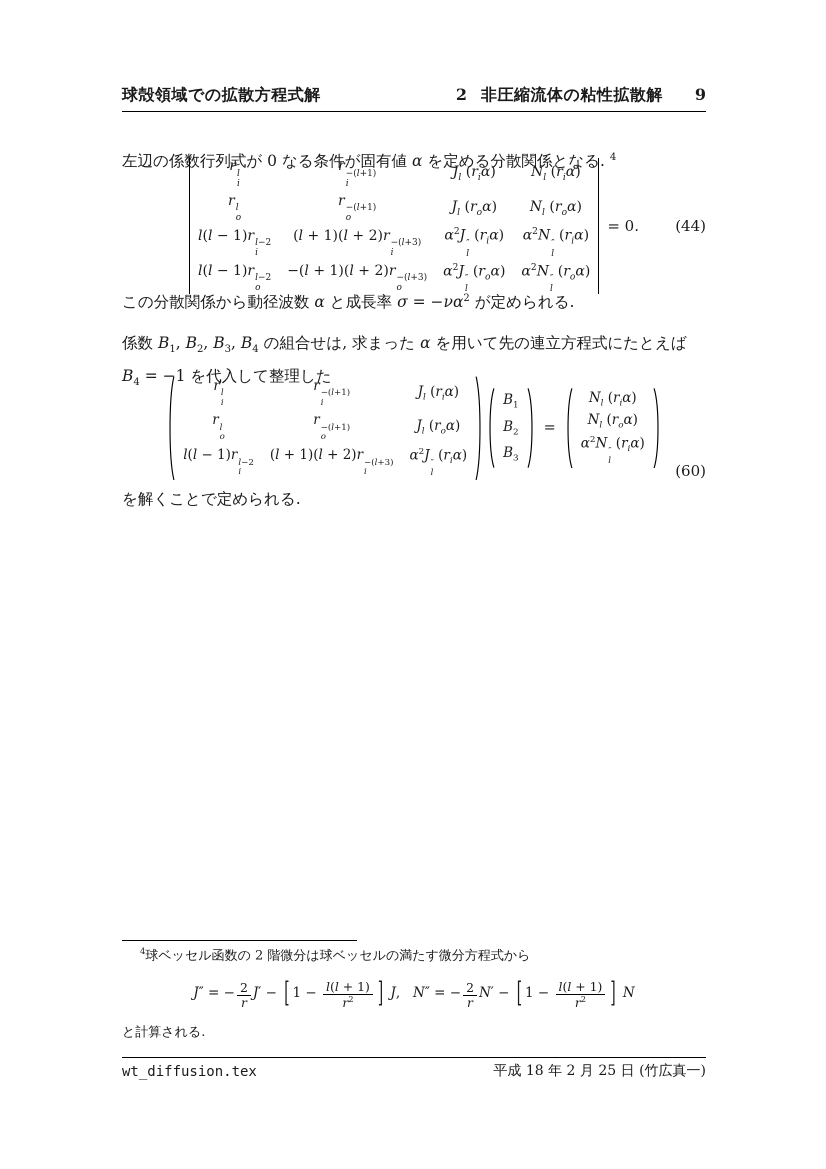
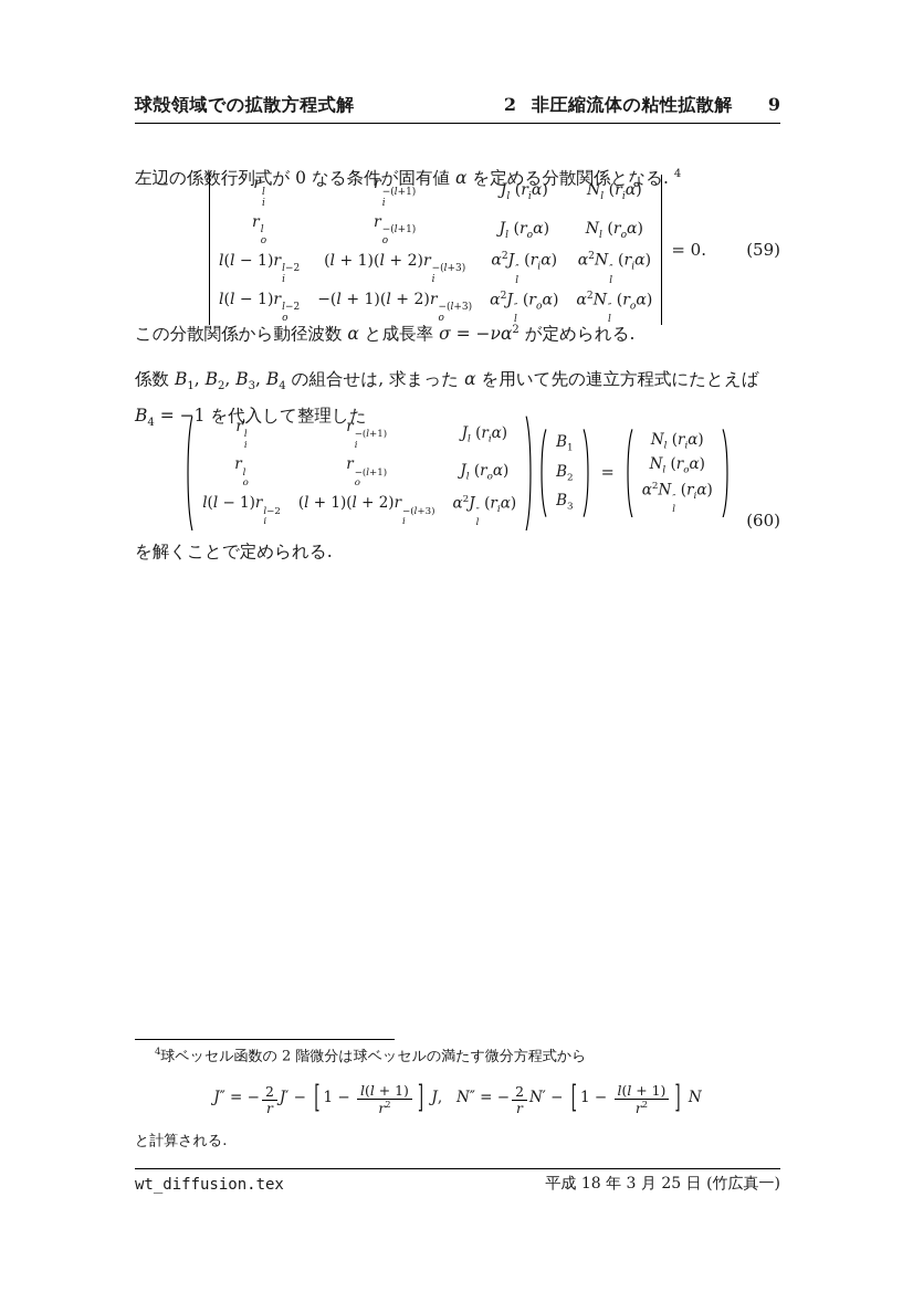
  球殻領域での拡散方程式解
  2
  非圧縮流体の粘性拡散解
  9
  左辺の係数行列式が 0 なる条件が固有値 α を定める分散関係となる. 4
  rli	r−(l+1)i	Jl (riα)	Nl (riα)
  rlo	r−(l+1)o	Jl (roα)	Nl (roα)
  l(l − 1)rl−2i	(l + 1)(l + 2)r−(l+3)i	α2J″l (riα)	α2N″l (riα)
  l(l − 1)rl−2o	−(l + 1)(l + 2)r−(l+3)o	α2J″l (roα)	α2N″l (roα)
  = 0.
- (44)
+ (59)
  この分散関係から動径波数 α と成長率 σ = −να2 が定められる.
  係数 B1, B2, B3, B4 の組合せは, 求まった α を用いて先の連立方程式にたとえば
  B4 = −1 を代入して整理した
  rli	r−(l+1)i	Jl (riα)
  rlo	r−(l+1)o	Jl (roα)
  l(l − 1)rl−2i	(l + 1)(l + 2)r−(l+3)i	α2J″l (riα)
  B1
  B2
  B3
  =
  Nl (riα)
  Nl (roα)
  α2N″l (riα)
  (60)
  を解くことで定められる.
  4球ベッセル函数の 2 階微分は球ベッセルの満たす微分方程式から
  J″ = −
  2
  r
  J′ − [ 1 −
  l(l + 1)
  r2
  ] J, N″ = −
  2
  r
  N′ − [ 1 −
  l(l + 1)
  r2
  ] N
  と計算される.
  wt_diffusion.tex
- 平成 18 年 2 月 25 日 (竹広真一)
+ 平成 18 年 3 月 25 日 (竹広真一)
